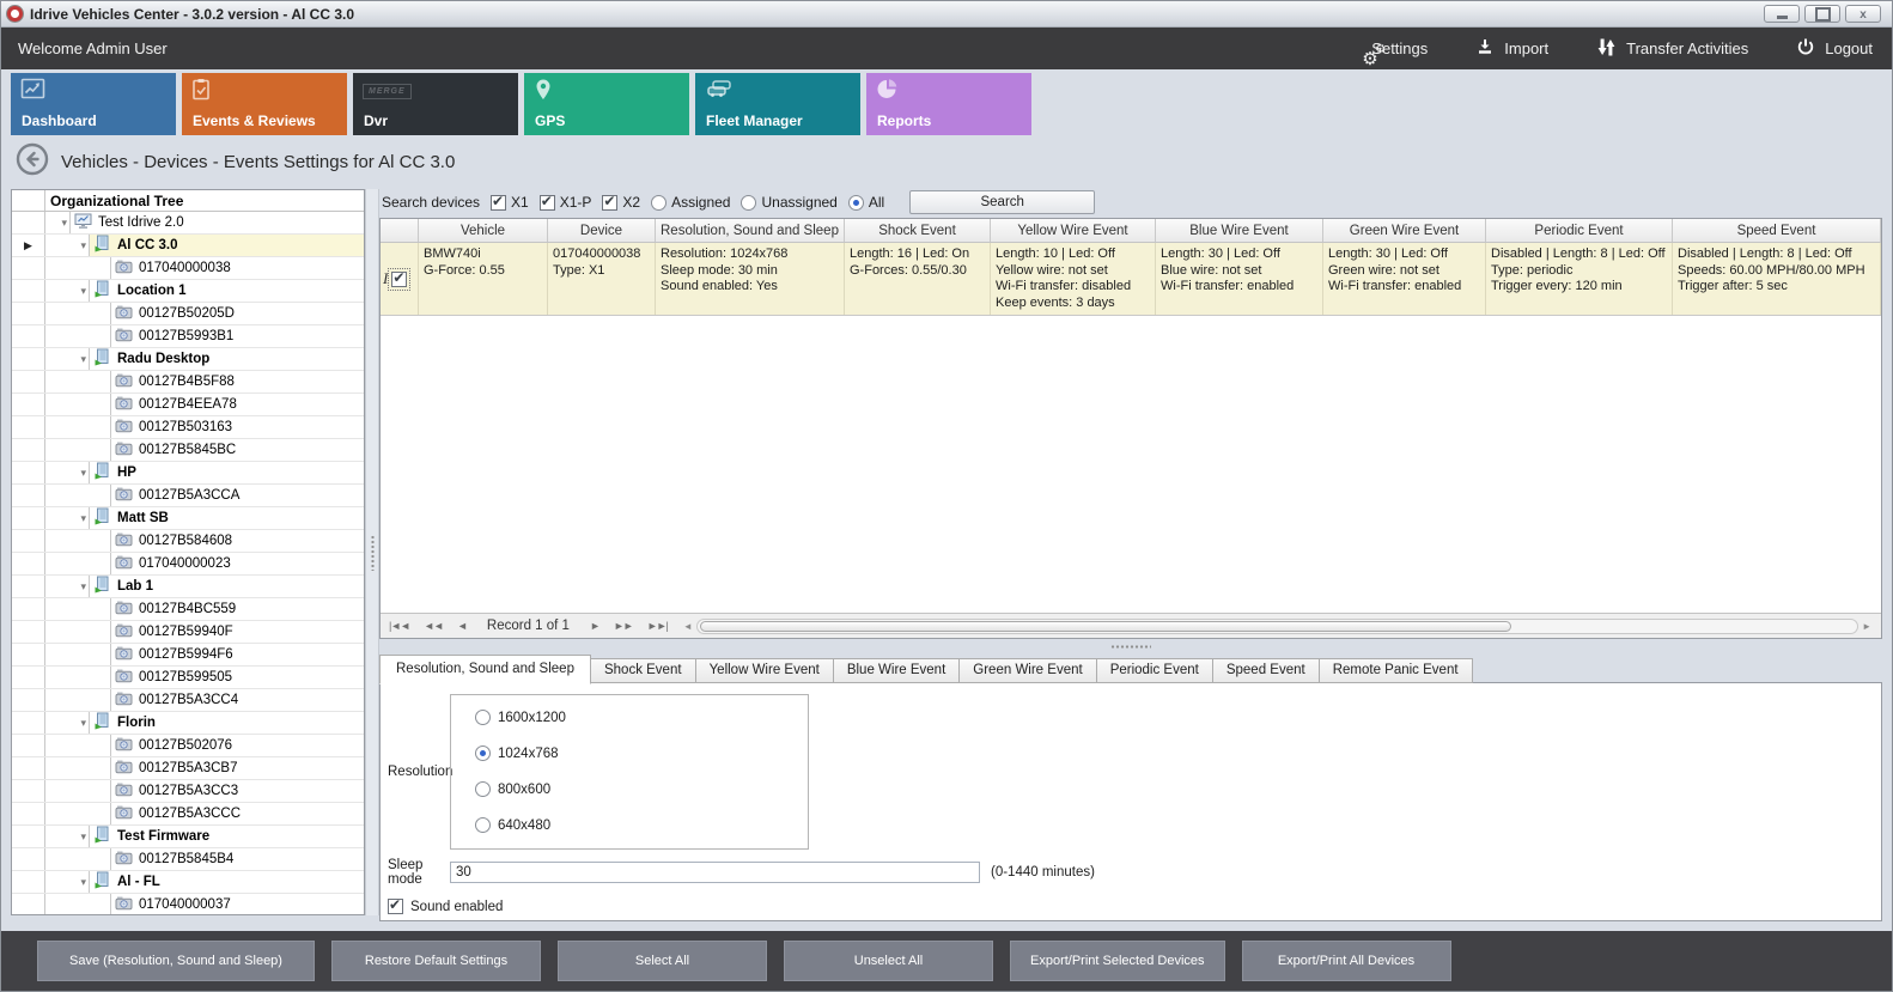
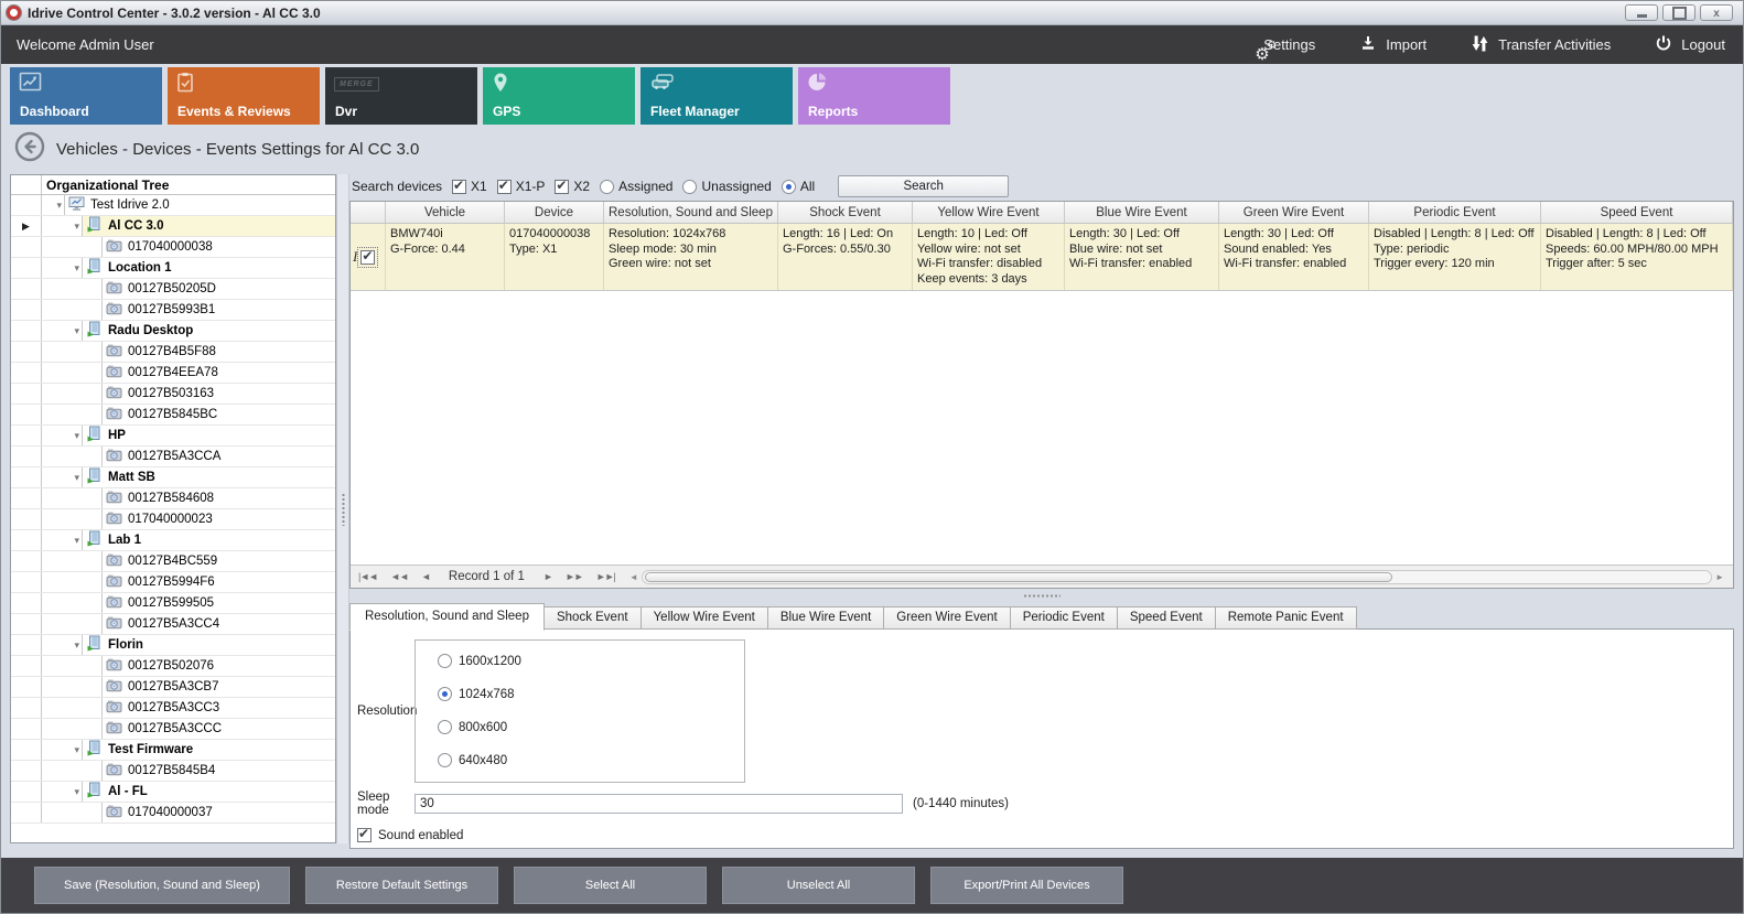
- Idrive Vehicles Center - 3.0.2 version - Al CC 3.0
+ Idrive Control Center - 3.0.2 version - Al CC 3.0
  Welcome Admin User
  ⚙
  ⚙
  Settings
  Import
  Transfer Activities
  Logout
  Dashboard
  Events & Reviews
  Dvr
  GPS
  Fleet Manager
  Reports
  Vehicles - Devices - Events Settings for Al CC 3.0
  Organizational Tree
  ▾
  Test Idrive 2.0
  ▶
  ▾
  Al CC 3.0
  017040000038
  ▾
  Location 1
  00127B50205D
  00127B5993B1
  ▾
  Radu Desktop
  00127B4B5F88
  00127B4EEA78
  00127B503163
  00127B5845BC
  ▾
  HP
  00127B5A3CCA
  ▾
  Matt SB
  00127B584608
  017040000023
  ▾
  Lab 1
  00127B4BC559
- 00127B59940F
  00127B5994F6
  00127B599505
  00127B5A3CC4
  ▾
  Florin
  00127B502076
  00127B5A3CB7
  00127B5A3CC3
  00127B5A3CCC
  ▾
  Test Firmware
  00127B5845B4
  ▾
  Al - FL
  017040000037
  Search devices
  X1
  X1-P
  X2
  Assigned
  Unassigned
  All
  Search
  Vehicle
  Device
  Resolution, Sound and Sleep
  Shock Event
  Yellow Wire Event
  Blue Wire Event
  Green Wire Event
  Periodic Event
  Speed Event
  I
  BMW740i
- G-Force: 0.55
+ G-Force: 0.44
  017040000038
  Type: X1
  Resolution: 1024x768
  Sleep mode: 30 min
- Sound enabled: Yes
+ Green wire: not set
  Length: 16 | Led: On
  G-Forces: 0.55/0.30
  Length: 10 | Led: Off
  Yellow wire: not set
  Wi-Fi transfer: disabled
  Keep events: 3 days
  Length: 30 | Led: Off
  Blue wire: not set
  Wi-Fi transfer: enabled
  Length: 30 | Led: Off
- Green wire: not set
+ Sound enabled: Yes
  Wi-Fi transfer: enabled
  Disabled | Length: 8 | Led: Off
  Type: periodic
  Trigger every: 120 min
  Disabled | Length: 8 | Led: Off
  Speeds: 60.00 MPH/80.00 MPH
  Trigger after: 5 sec
  |◄◄
  ◄◄
  ◄
  Record 1 of 1
  ►
  ►►
  ►►|
  ◄
  ►
  Resolution, Sound and Sleep
  Shock Event
  Yellow Wire Event
  Blue Wire Event
  Green Wire Event
  Periodic Event
  Speed Event
  Remote Panic Event
  Resolution
  1600x1200
  1024x768
  800x600
  640x480
  Sleep mode
  30
  (0-1440 minutes)
  Sound enabled
  Save (Resolution, Sound and Sleep)
  Restore Default Settings
  Select All
  Unselect All
- Export/Print Selected Devices
  Export/Print All Devices
